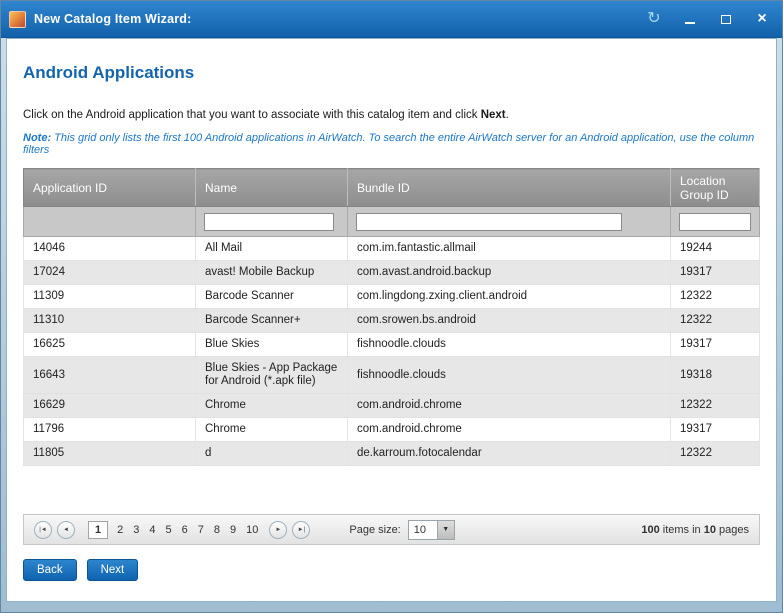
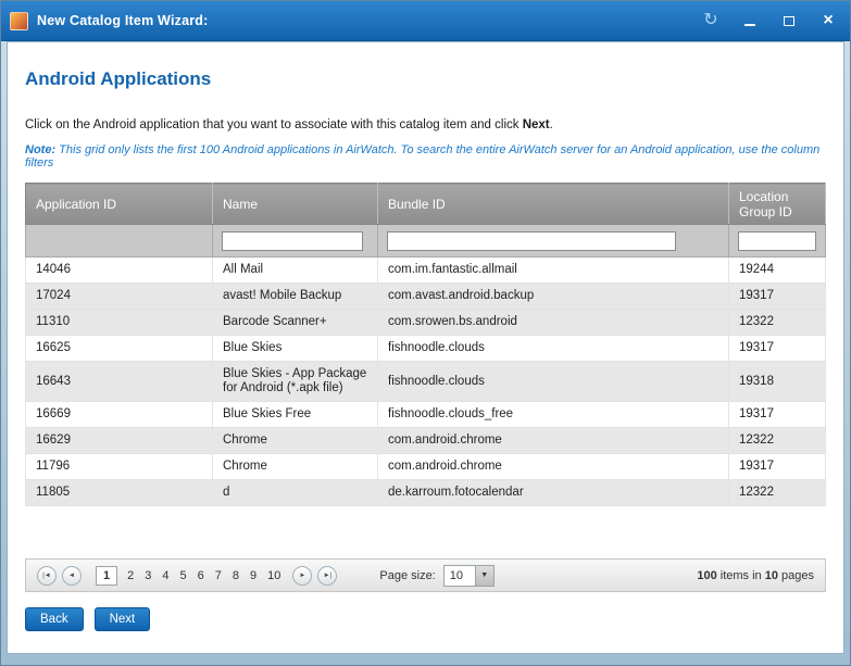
  New Catalog Item Wizard:
  ↻
  ×
  Android Applications
  Click on the Android application that you want to associate with this catalog item and click Next.
  Note: This grid only lists the first 100 Android applications in AirWatch. To search the entire AirWatch server for an Android application, use the column filters
  Application ID	Name	Bundle ID	Location Group ID
  14046	All Mail	com.im.fantastic.allmail	19244
  17024	avast! Mobile Backup	com.avast.android.backup	19317
- 11309	Barcode Scanner	com.lingdong.zxing.client.android	12322
  11310	Barcode Scanner+	com.srowen.bs.android	12322
  16625	Blue Skies	fishnoodle.clouds	19317
  16643	Blue Skies - App Package for Android (*.apk file)	fishnoodle.clouds	19318
+ 16669	Blue Skies Free	fishnoodle.clouds_free	19317
  16629	Chrome	com.android.chrome	12322
  11796	Chrome	com.android.chrome	19317
  11805	d	de.karroum.fotocalendar	12322
  1
  2
  3
  4
  5
  6
  7
  8
  9
  10
  Page size:
  10
  100 items in 10 pages
  Back
  Next
